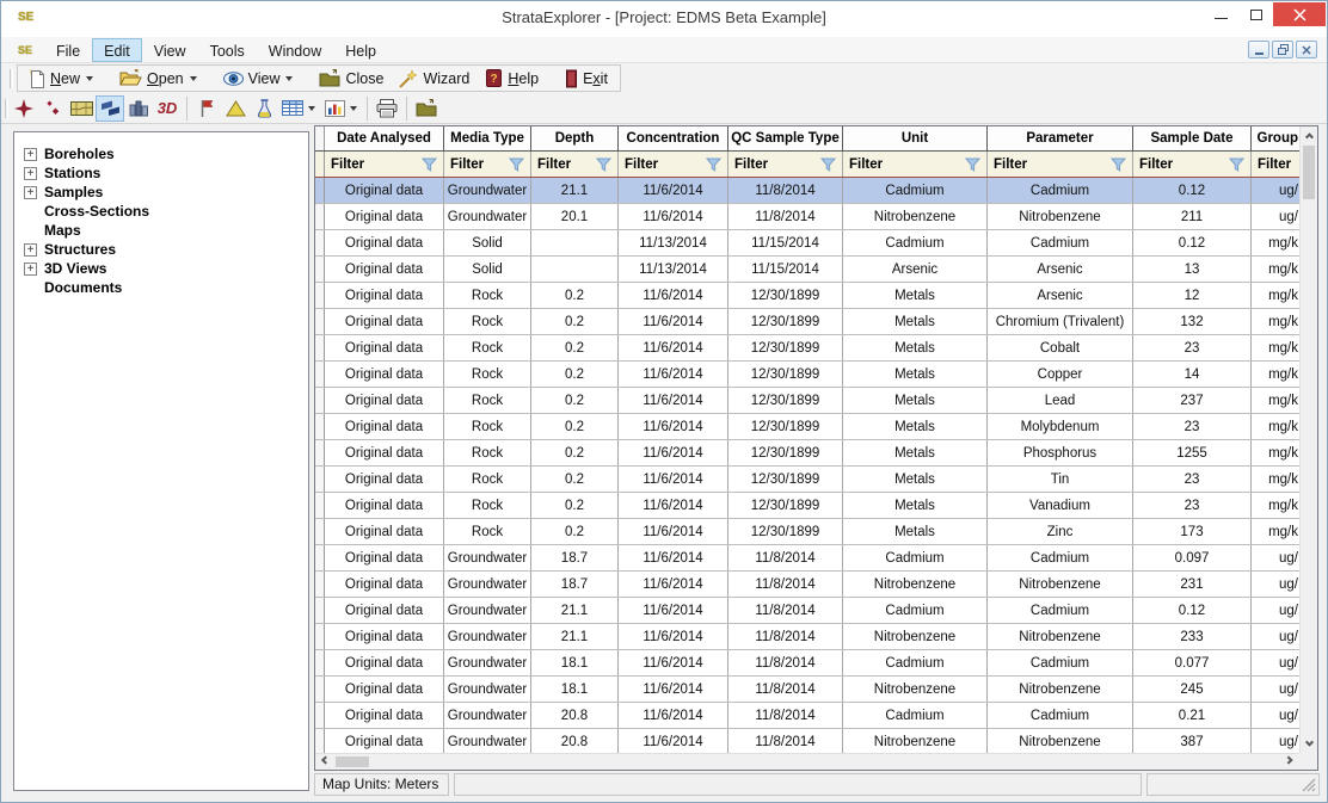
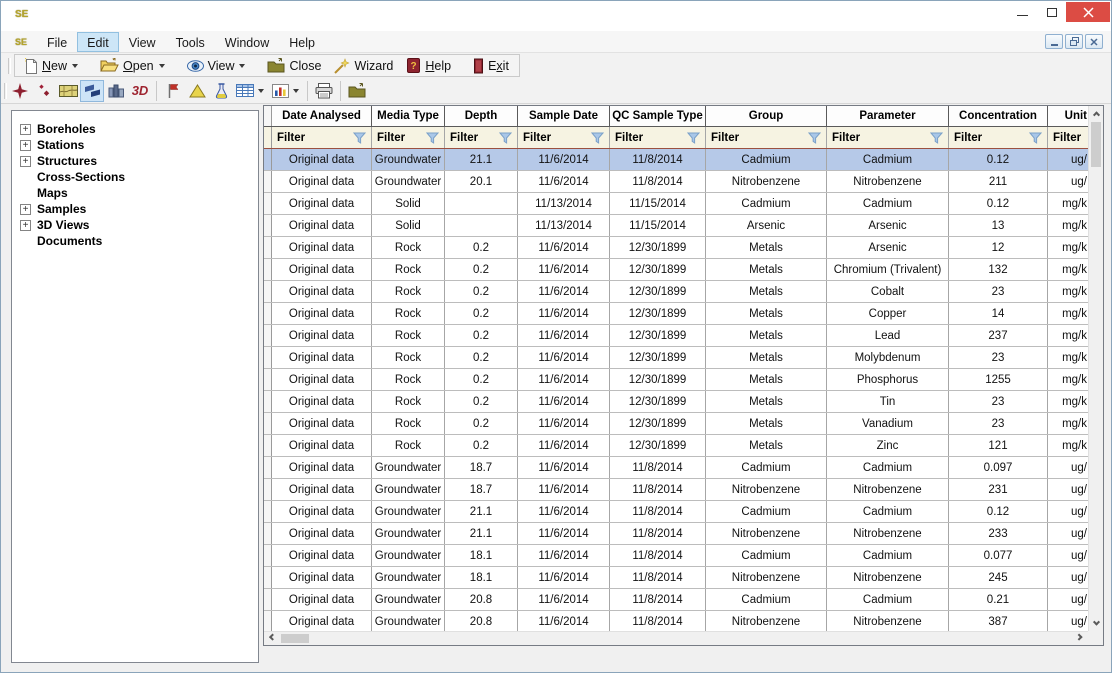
  SE
- StrataExplorer - [Project: EDMS Beta Example]
  SE
  File
  Edit
  View
  Tools
  Window
  Help
  New
  Open
  View
  Close
  Wizard
  ?
  Help
  Exit
  3D
  +
  Boreholes
  +
  Stations
  +
- Samples
+ Structures
  Cross-Sections
  Maps
  +
- Structures
+ Samples
  +
  3D Views
  Documents
  Date Analysed
  Media Type
  Depth
- Concentration
+ Sample Date
  QC Sample Type
- Unit
+ Group
  Parameter
- Sample Date
+ Concentration
- Group
+ Unit
  Filter
  Filter
  Filter
  Filter
  Filter
  Filter
  Filter
  Filter
  Filter
  Original data
  Groundwater
  21.1
  11/6/2014
  11/8/2014
  Cadmium
  Cadmium
  0.12
  ug/
  Original data
  Groundwater
  20.1
  11/6/2014
  11/8/2014
  Nitrobenzene
  Nitrobenzene
  211
  ug/
  Original data
  Solid
  11/13/2014
  11/15/2014
  Cadmium
  Cadmium
  0.12
  mg/k
  Original data
  Solid
  11/13/2014
  11/15/2014
  Arsenic
  Arsenic
  13
  mg/k
  Original data
  Rock
  0.2
  11/6/2014
  12/30/1899
  Metals
  Arsenic
  12
  mg/k
  Original data
  Rock
  0.2
  11/6/2014
  12/30/1899
  Metals
  Chromium (Trivalent)
  132
  mg/k
  Original data
  Rock
  0.2
  11/6/2014
  12/30/1899
  Metals
  Cobalt
  23
  mg/k
  Original data
  Rock
  0.2
  11/6/2014
  12/30/1899
  Metals
  Copper
  14
  mg/k
  Original data
  Rock
  0.2
  11/6/2014
  12/30/1899
  Metals
  Lead
  237
  mg/k
  Original data
  Rock
  0.2
  11/6/2014
  12/30/1899
  Metals
  Molybdenum
  23
  mg/k
  Original data
  Rock
  0.2
  11/6/2014
  12/30/1899
  Metals
  Phosphorus
  1255
  mg/k
  Original data
  Rock
  0.2
  11/6/2014
  12/30/1899
  Metals
  Tin
  23
  mg/k
  Original data
  Rock
  0.2
  11/6/2014
  12/30/1899
  Metals
  Vanadium
  23
  mg/k
  Original data
  Rock
  0.2
  11/6/2014
  12/30/1899
  Metals
  Zinc
- 173
+ 121
  mg/k
  Original data
  Groundwater
  18.7
  11/6/2014
  11/8/2014
  Cadmium
  Cadmium
  0.097
  ug/
  Original data
  Groundwater
  18.7
  11/6/2014
  11/8/2014
  Nitrobenzene
  Nitrobenzene
  231
  ug/
  Original data
  Groundwater
  21.1
  11/6/2014
  11/8/2014
  Cadmium
  Cadmium
  0.12
  ug/
  Original data
  Groundwater
  21.1
  11/6/2014
  11/8/2014
  Nitrobenzene
  Nitrobenzene
  233
  ug/
  Original data
  Groundwater
  18.1
  11/6/2014
  11/8/2014
  Cadmium
  Cadmium
  0.077
  ug/
  Original data
  Groundwater
  18.1
  11/6/2014
  11/8/2014
  Nitrobenzene
  Nitrobenzene
  245
  ug/
  Original data
  Groundwater
  20.8
  11/6/2014
  11/8/2014
  Cadmium
  Cadmium
  0.21
  ug/
  Original data
  Groundwater
  20.8
  11/6/2014
  11/8/2014
  Nitrobenzene
  Nitrobenzene
  387
  ug/
- Map Units: Meters
